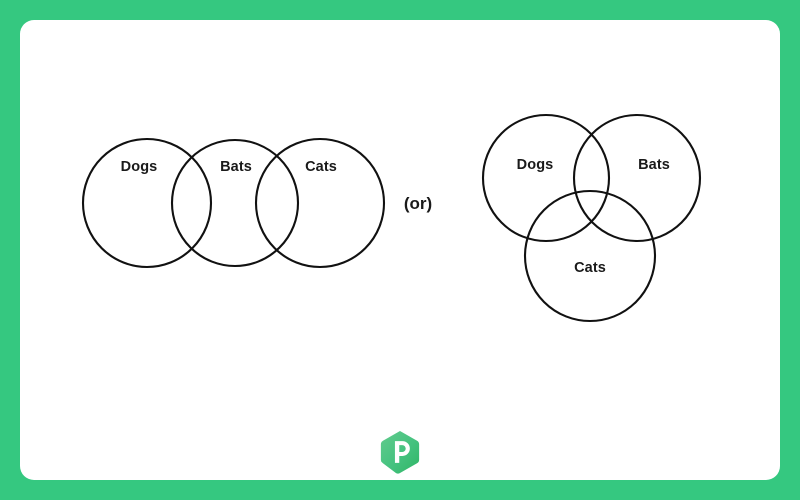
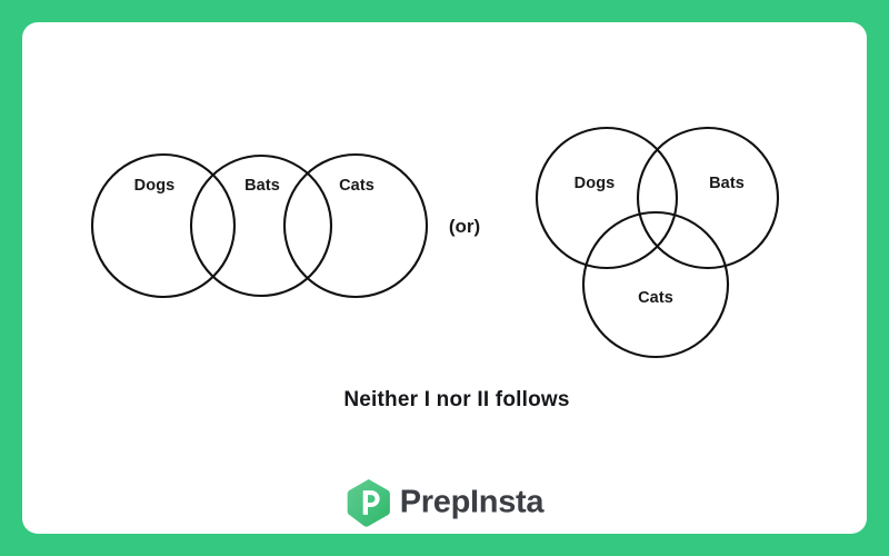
  Dogs
  Bats
  Cats
  (or)
  Dogs
  Bats
  Cats
+ Neither I nor II follows
+ PrepInsta
